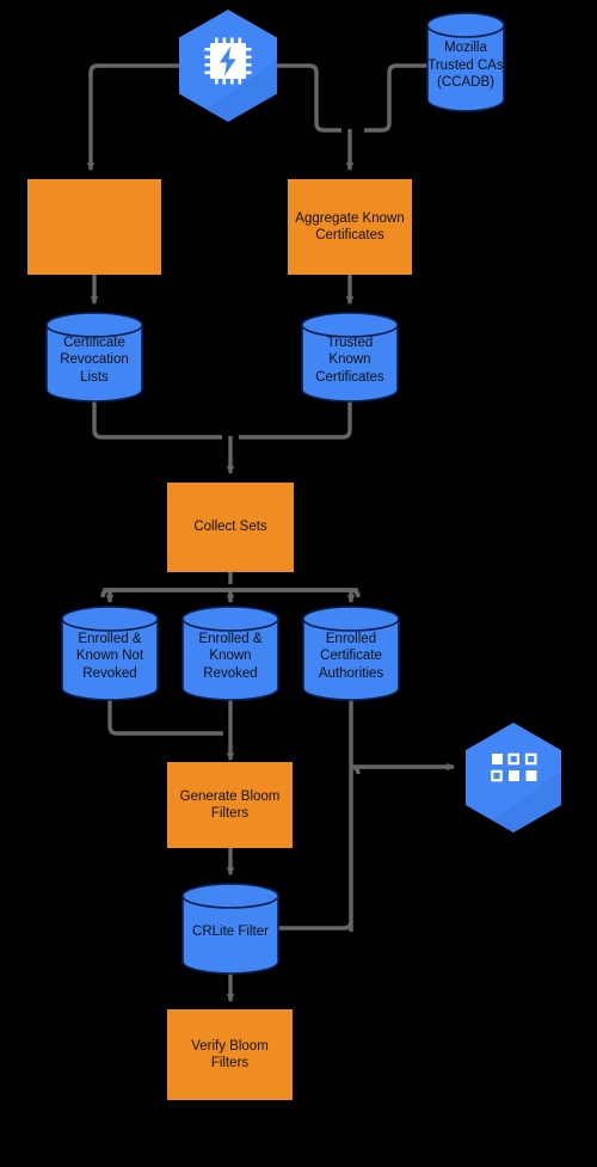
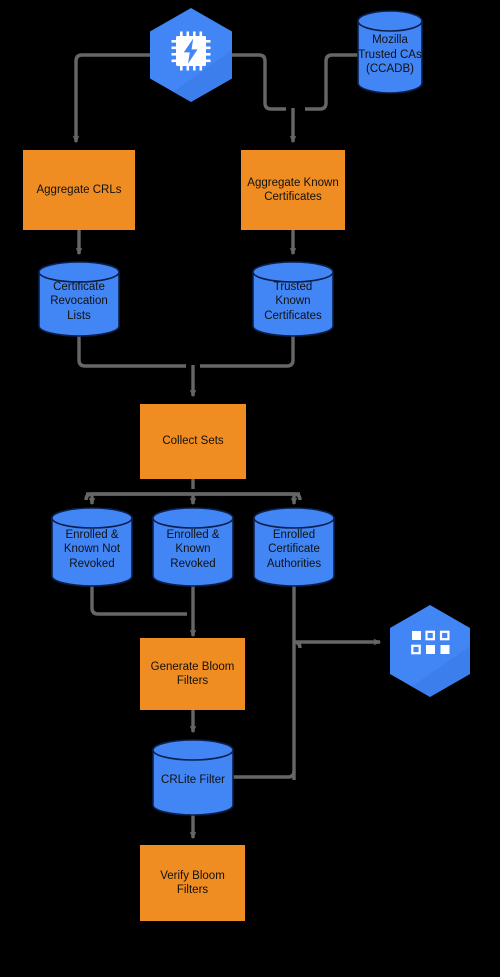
  Mozilla
  Trusted CAs
  (CCADB)
+ Aggregate CRLs
  Aggregate Known
  Certificates
  Certificate
  Revocation
  Lists
  Trusted
  Known
  Certificates
  Collect Sets
  Enrolled &
  Known Not
  Revoked
  Enrolled &
  Known
  Revoked
  Enrolled
  Certificate
  Authorities
  Generate Bloom
  Filters
  CRLite Filter
  Verify Bloom
  Filters
